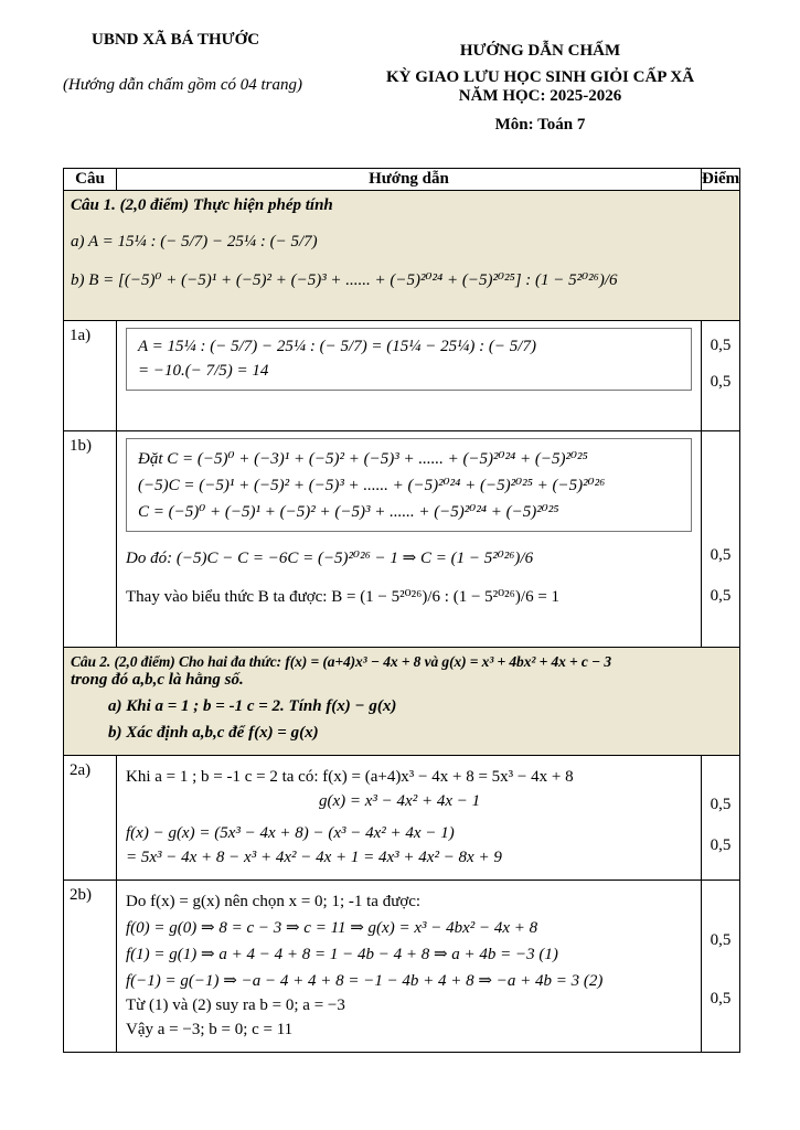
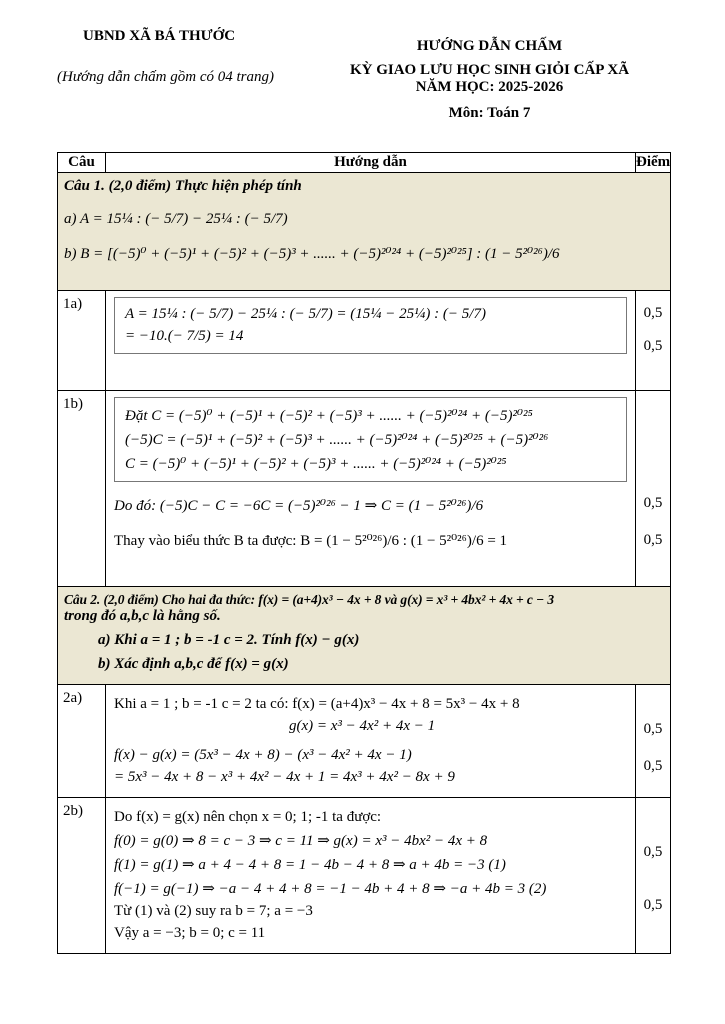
  UBND XÃ BÁ THƯỚC
  (Hướng dẫn chấm gồm có 04 trang)
  HƯỚNG DẪN CHẤM
  KỲ GIAO LƯU HỌC SINH GIỎI CẤP XÃ
  NĂM HỌC: 2025-2026
  Môn: Toán 7
  Câu	Hướng dẫn	Điểm
  Câu 1. (2,0 điểm) Thực hiện phép tính a) A = 15¼ : (− 5/7) − 25¼ : (− 5/7) b) B = [(−5)⁰ + (−5)¹ + (−5)² + (−5)³ + ...... + (−5)²⁰²⁴ + (−5)²⁰²⁵] : (1 − 5²⁰²⁶)/6
  1a)	A = 15¼ : (− 5/7) − 25¼ : (− 5/7) = (15¼ − 25¼) : (− 5/7) = −10.(− 7/5) = 14	0,5 0,5
- 1b)	Đặt C = (−5)⁰ + (−3)¹ + (−5)² + (−5)³ + ...... + (−5)²⁰²⁴ + (−5)²⁰²⁵ (−5)C = (−5)¹ + (−5)² + (−5)³ + ...... + (−5)²⁰²⁴ + (−5)²⁰²⁵ + (−5)²⁰²⁶ C = (−5)⁰ + (−5)¹ + (−5)² + (−5)³ + ...... + (−5)²⁰²⁴ + (−5)²⁰²⁵ Do đó: (−5)C − C = −6C = (−5)²⁰²⁶ − 1 ⇒ C = (1 − 5²⁰²⁶)/6 Thay vào biểu thức B ta được: B = (1 − 5²⁰²⁶)/6 : (1 − 5²⁰²⁶)/6 = 1	0,5 0,5
+ 1b)	Đặt C = (−5)⁰ + (−5)¹ + (−5)² + (−5)³ + ...... + (−5)²⁰²⁴ + (−5)²⁰²⁵ (−5)C = (−5)¹ + (−5)² + (−5)³ + ...... + (−5)²⁰²⁴ + (−5)²⁰²⁵ + (−5)²⁰²⁶ C = (−5)⁰ + (−5)¹ + (−5)² + (−5)³ + ...... + (−5)²⁰²⁴ + (−5)²⁰²⁵ Do đó: (−5)C − C = −6C = (−5)²⁰²⁶ − 1 ⇒ C = (1 − 5²⁰²⁶)/6 Thay vào biểu thức B ta được: B = (1 − 5²⁰²⁶)/6 : (1 − 5²⁰²⁶)/6 = 1	0,5 0,5
  Câu 2. (2,0 điểm) Cho hai đa thức: f(x) = (a+4)x³ − 4x + 8 và g(x) = x³ + 4bx² + 4x + c − 3 trong đó a,b,c là hằng số. a) Khi a = 1 ; b = -1 c = 2. Tính f(x) − g(x) b) Xác định a,b,c để f(x) = g(x)
  2a)	Khi a = 1 ; b = -1 c = 2 ta có: f(x) = (a+4)x³ − 4x + 8 = 5x³ − 4x + 8 g(x) = x³ − 4x² + 4x − 1 f(x) − g(x) = (5x³ − 4x + 8) − (x³ − 4x² + 4x − 1) = 5x³ − 4x + 8 − x³ + 4x² − 4x + 1 = 4x³ + 4x² − 8x + 9	0,5 0,5
- 2b)	Do f(x) = g(x) nên chọn x = 0; 1; -1 ta được: f(0) = g(0) ⇒ 8 = c − 3 ⇒ c = 11 ⇒ g(x) = x³ − 4bx² − 4x + 8 f(1) = g(1) ⇒ a + 4 − 4 + 8 = 1 − 4b − 4 + 8 ⇒ a + 4b = −3 (1) f(−1) = g(−1) ⇒ −a − 4 + 4 + 8 = −1 − 4b + 4 + 8 ⇒ −a + 4b = 3 (2) Từ (1) và (2) suy ra b = 0; a = −3 Vậy a = −3; b = 0; c = 11	0,5 0,5
+ 2b)	Do f(x) = g(x) nên chọn x = 0; 1; -1 ta được: f(0) = g(0) ⇒ 8 = c − 3 ⇒ c = 11 ⇒ g(x) = x³ − 4bx² − 4x + 8 f(1) = g(1) ⇒ a + 4 − 4 + 8 = 1 − 4b − 4 + 8 ⇒ a + 4b = −3 (1) f(−1) = g(−1) ⇒ −a − 4 + 4 + 8 = −1 − 4b + 4 + 8 ⇒ −a + 4b = 3 (2) Từ (1) và (2) suy ra b = 7; a = −3 Vậy a = −3; b = 0; c = 11	0,5 0,5
